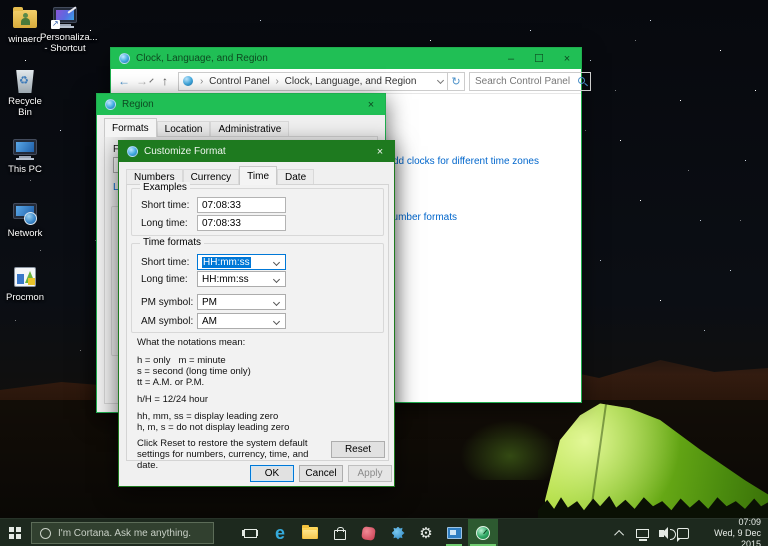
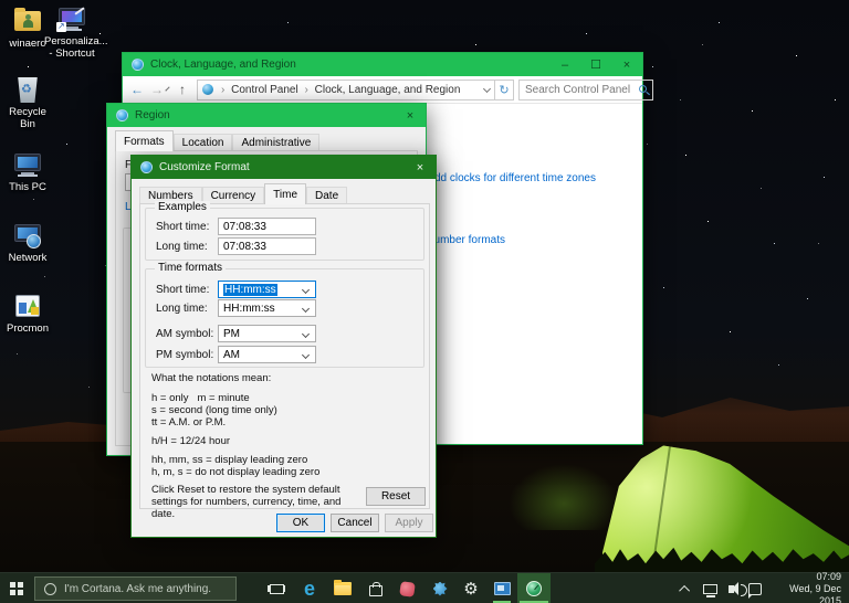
  winaero
  Personaliza...
  - Shortcut
  Recycle Bin
  This PC
  Network
  Procmon
  Clock, Language, and Region
  –
  ☐
  ×
  ←
  →
  ↑
  › Control Panel › Clock, Language, and Region
  ↻
  Search Control Panel
  Region
  ×
  Formats
  Location
  Administrative
  Customize Format
  ×
  Numbers
  Currency
  Time
  Date
  Examples
  Short time:
  07:08:33
  Long time:
  07:08:33
  Time formats
  Short time:
  HH:mm:ss
  Long time:
  HH:mm:ss
- PM symbol:
+ AM symbol:
  PM
- AM symbol:
+ PM symbol:
  AM
  What the notations mean:
  h = only m = minute
  s = second (long time only)
  tt = A.M. or P.M.
  h/H = 12/24 hour
  hh, mm, ss = display leading zero
  h, m, s = do not display leading zero
  Click Reset to restore the system default settings for numbers, currency, time, and date.
  Reset
  OK
  Cancel
  Apply
  I'm Cortana. Ask me anything.
  e
  ⚙
  07:09
  Wed, 9 Dec 2015
